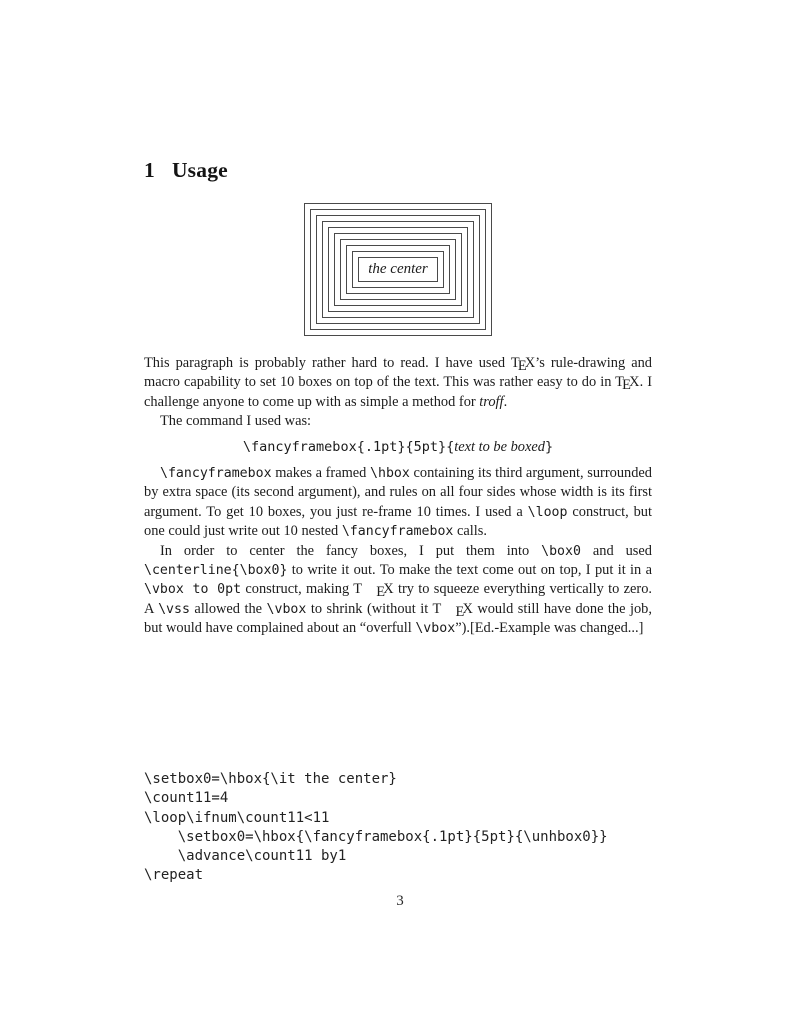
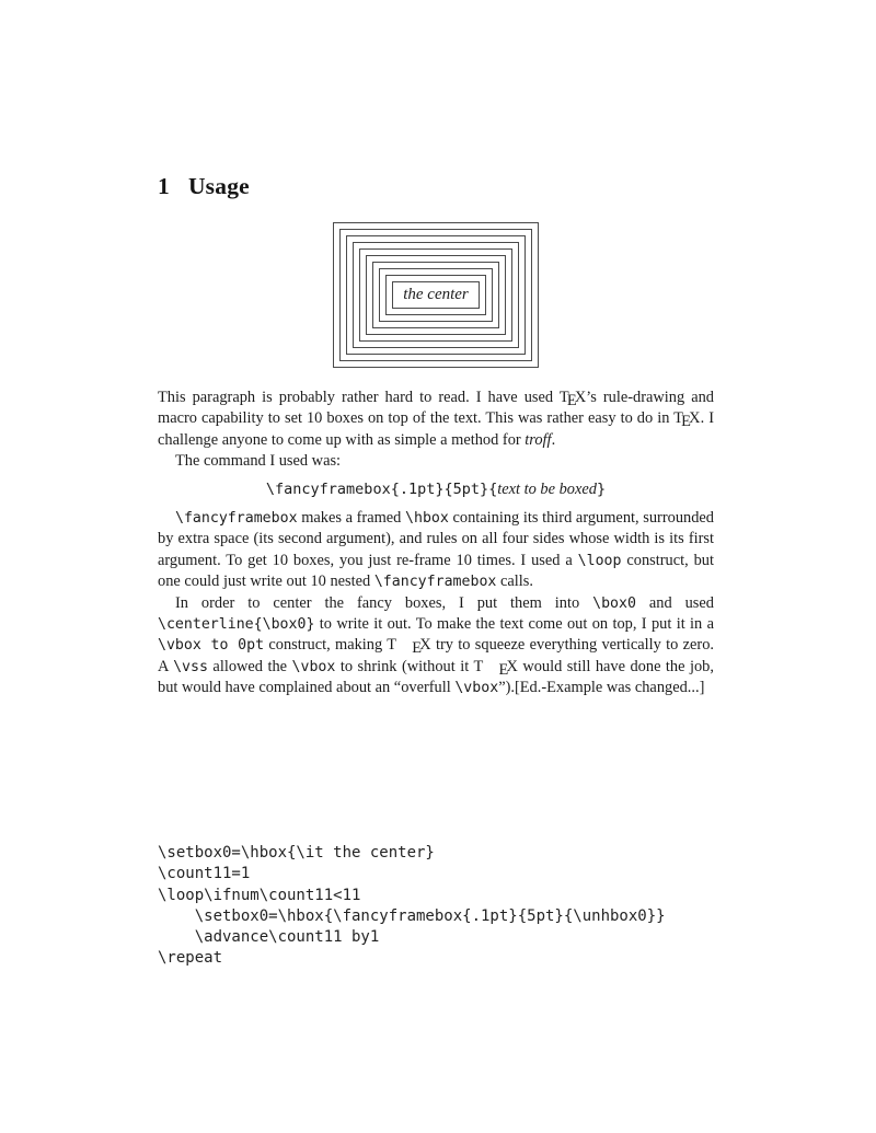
  1 Usage
  the center
  This paragraph is probably rather hard to read. I have used TEX’s rule-drawing and macro capability to set 10 boxes on top of the text. This was rather easy to do in TEX. I challenge anyone to come up with as simple a method for troff.
  The command I used was:
  \fancyframebox{.1pt}{5pt}{text to be boxed}
  \fancyframebox makes a framed \hbox containing its third argument, surrounded by extra space (its second argument), and rules on all four sides whose width is its first argument. To get 10 boxes, you just re-frame 10 times. I used a \loop construct, but one could just write out 10 nested \fancyframebox calls.
  In order to center the fancy boxes, I put them into \box0 and used \centerline{\box0} to write it out. To make the text come out on top, I put it in a \vbox to 0pt construct, making T EX try to squeeze everything vertically to zero. A \vss allowed the \vbox to shrink (without it T EX would still have done the job, but would have complained about an “overfull \vbox”).[Ed.-Example was changed...]
  \setbox0=\hbox{\it the center}
- \count11=4
+ \count11=1
  \loop\ifnum\count11<11
  \setbox0=\hbox{\fancyframebox{.1pt}{5pt}{\unhbox0}}
  \advance\count11 by1
  \repeat
- 3
